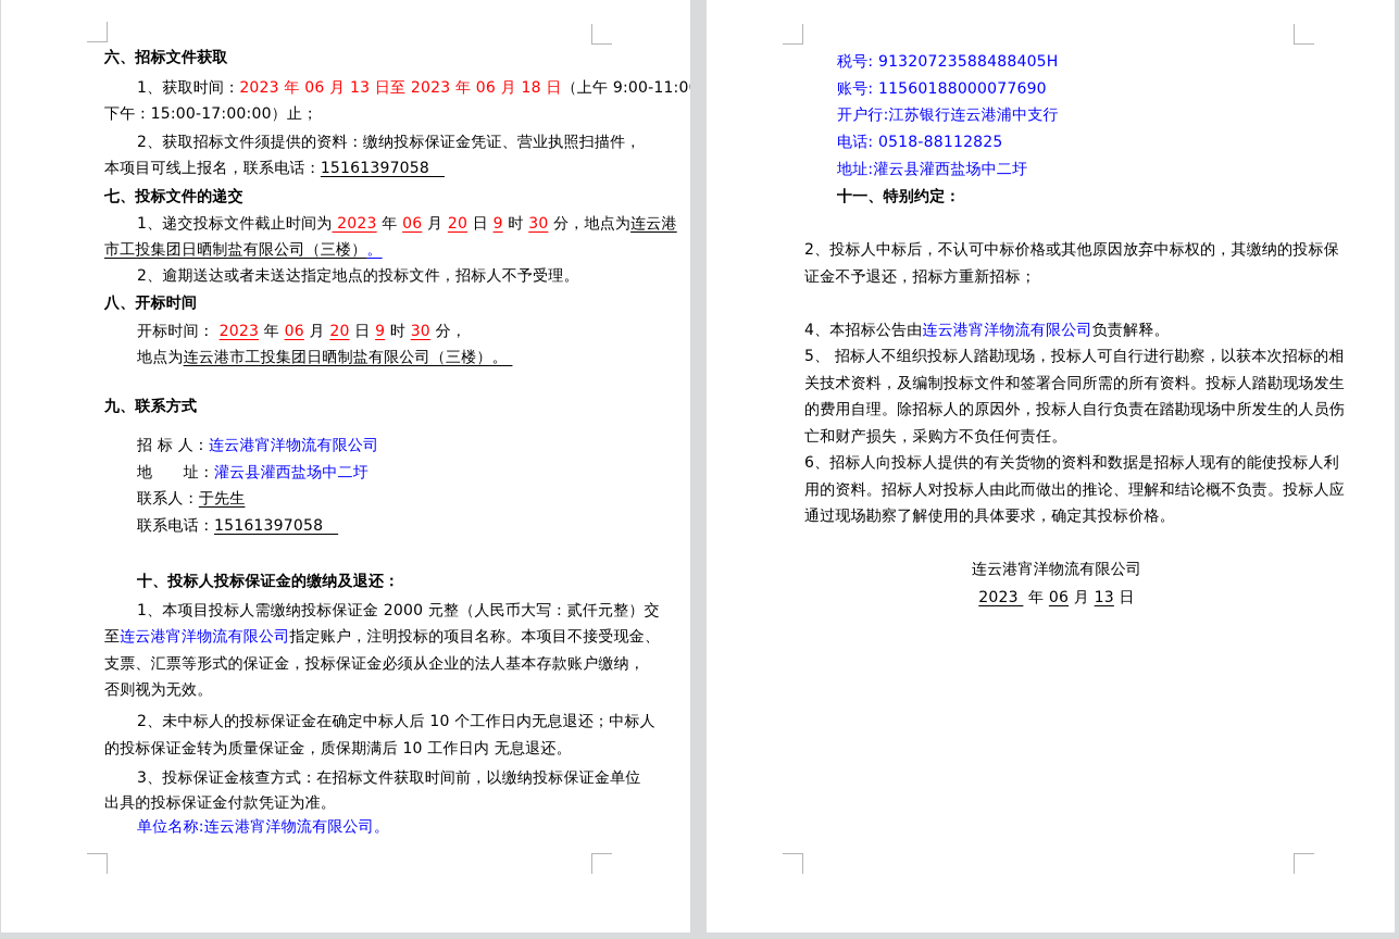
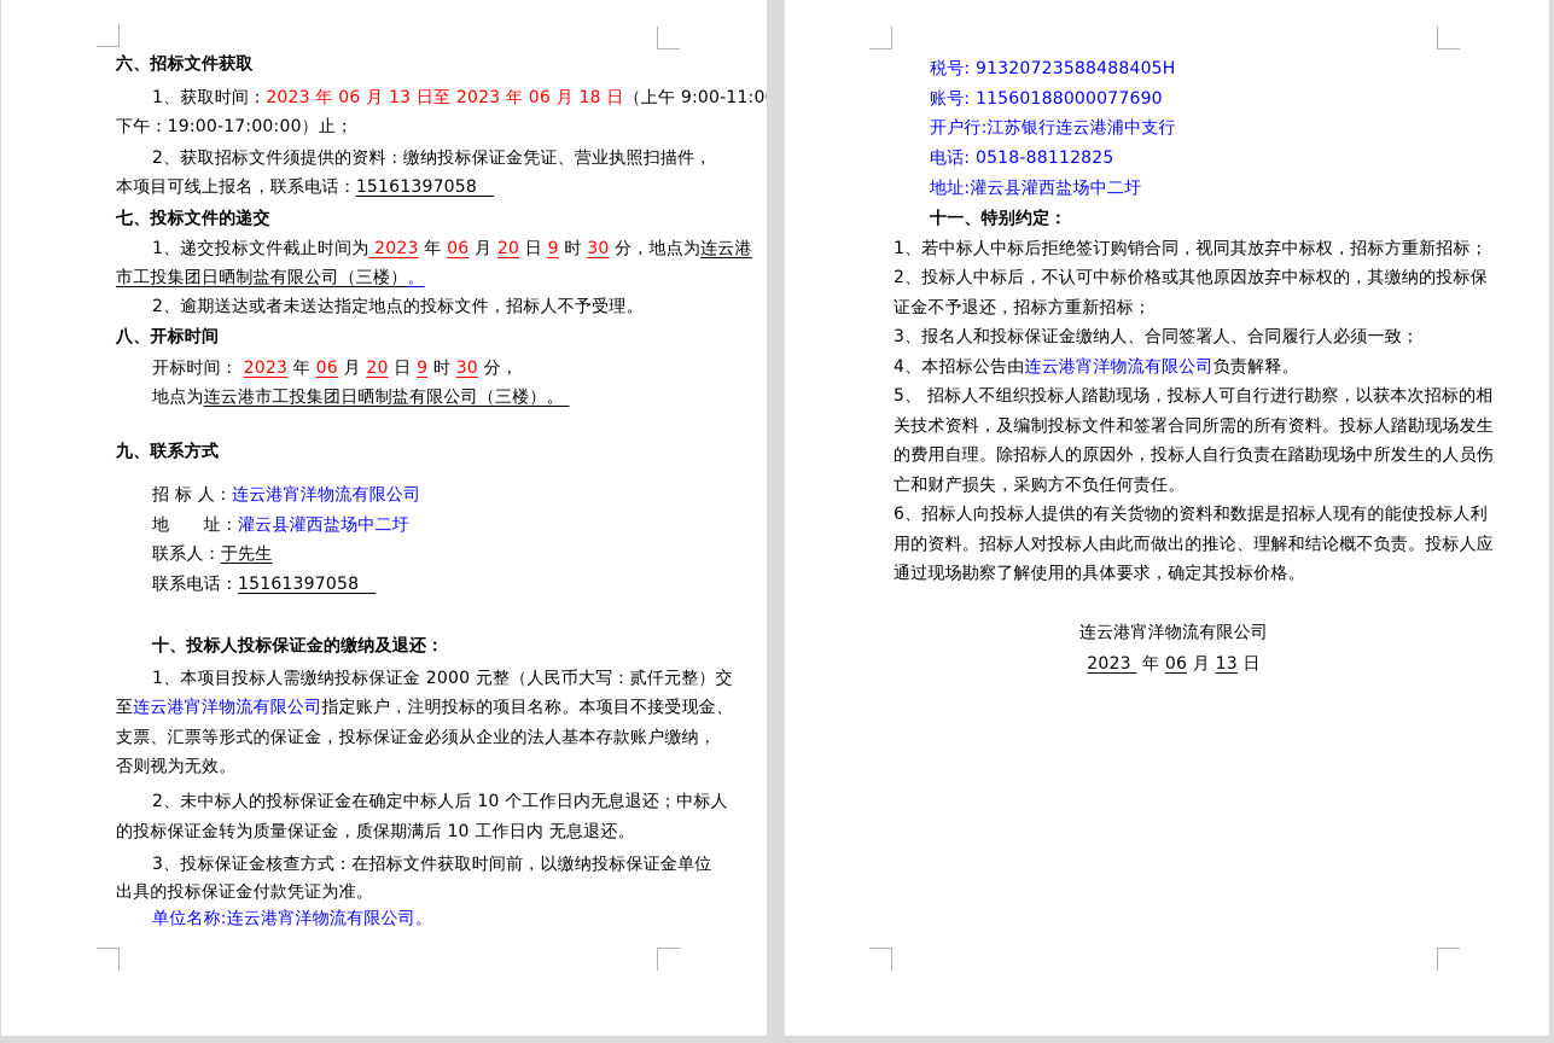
  六、招标文件获取
  1、获取时间：2023 年 06 月 13 日至 2023 年 06 月 18 日（上午 9:00-11:0
- 下午：15:00-17:00:00）止；
+ 下午：19:00-17:00:00）止；
  2、获取招标文件须提供的资料：缴纳投标保证金凭证、营业执照扫描件，
  本项目可线上报名，联系电话：15161397058
  七、投标文件的递交
  1、递交投标文件截止时间为 2023 年 06 月 20 日 9 时 30 分，地点为连云港
  市工投集团日晒制盐有限公司（三楼）。
  2、逾期送达或者未送达指定地点的投标文件，招标人不予受理。
  八、开标时间
  开标时间： 2023 年 06 月 20 日 9 时 30 分，
  地点为连云港市工投集团日晒制盐有限公司（三楼）。
  九、联系方式
  招 标 人：连云港宵洋物流有限公司
  地 址：灌云县灌西盐场中二圩
  联系人：于先生
  联系电话：15161397058
  十、投标人投标保证金的缴纳及退还：
  1、本项目投标人需缴纳投标保证金 2000 元整（人民币大写：贰仟元整）交
  至连云港宵洋物流有限公司指定账户，注明投标的项目名称。本项目不接受现金、
  支票、汇票等形式的保证金，投标保证金必须从企业的法人基本存款账户缴纳，
  否则视为无效。
  2、未中标人的投标保证金在确定中标人后 10 个工作日内无息退还；中标人
  的投标保证金转为质量保证金，质保期满后 10 工作日内 无息退还。
  3、投标保证金核查方式：在招标文件获取时间前，以缴纳投标保证金单位
  出具的投标保证金付款凭证为准。
  单位名称:连云港宵洋物流有限公司。
  税号: 91320723588488405H
  账号: 11560188000077690
  开户行:江苏银行连云港浦中支行
  电话: 0518-88112825
  地址:灌云县灌西盐场中二圩
  十一、特别约定：
+ 1、若中标人中标后拒绝签订购销合同，视同其放弃中标权，招标方重新招标；
  2、投标人中标后，不认可中标价格或其他原因放弃中标权的，其缴纳的投标保
  证金不予退还，招标方重新招标；
+ 3、报名人和投标保证金缴纳人、合同签署人、合同履行人必须一致；
  4、本招标公告由连云港宵洋物流有限公司负责解释。
  5、 招标人不组织投标人踏勘现场，投标人可自行进行勘察，以获本次招标的相
  关技术资料，及编制投标文件和签署合同所需的所有资料。投标人踏勘现场发生
  的费用自理。除招标人的原因外，投标人自行负责在踏勘现场中所发生的人员伤
  亡和财产损失，采购方不负任何责任。
  6、招标人向投标人提供的有关货物的资料和数据是招标人现有的能使投标人利
  用的资料。招标人对投标人由此而做出的推论、理解和结论概不负责。投标人应
  通过现场勘察了解使用的具体要求，确定其投标价格。
  连云港宵洋物流有限公司
  2023 年 06 月 13 日
